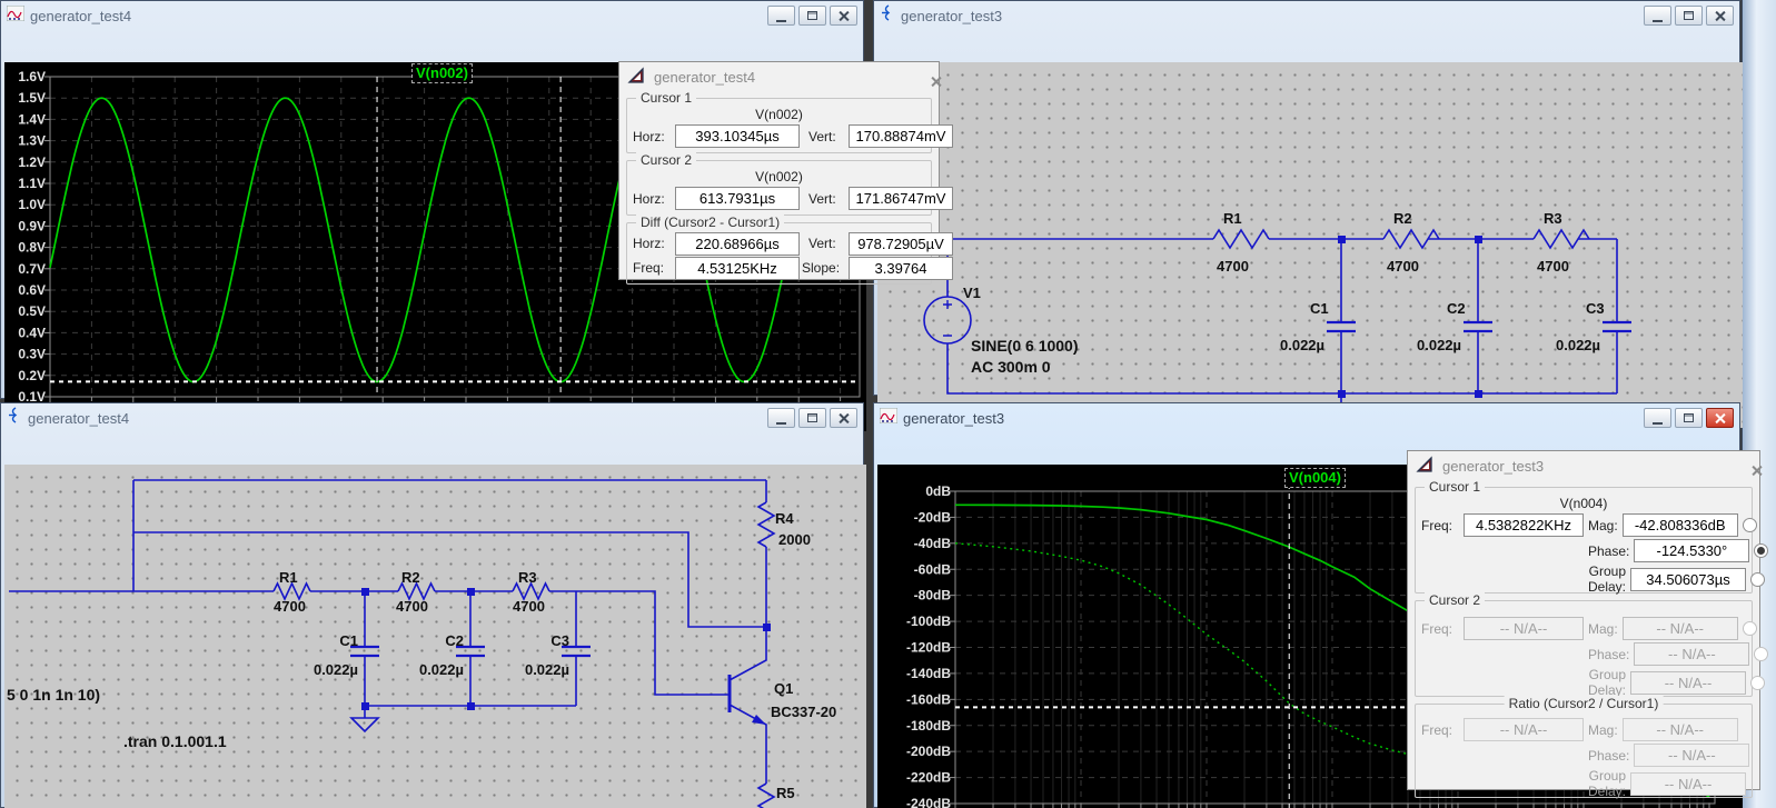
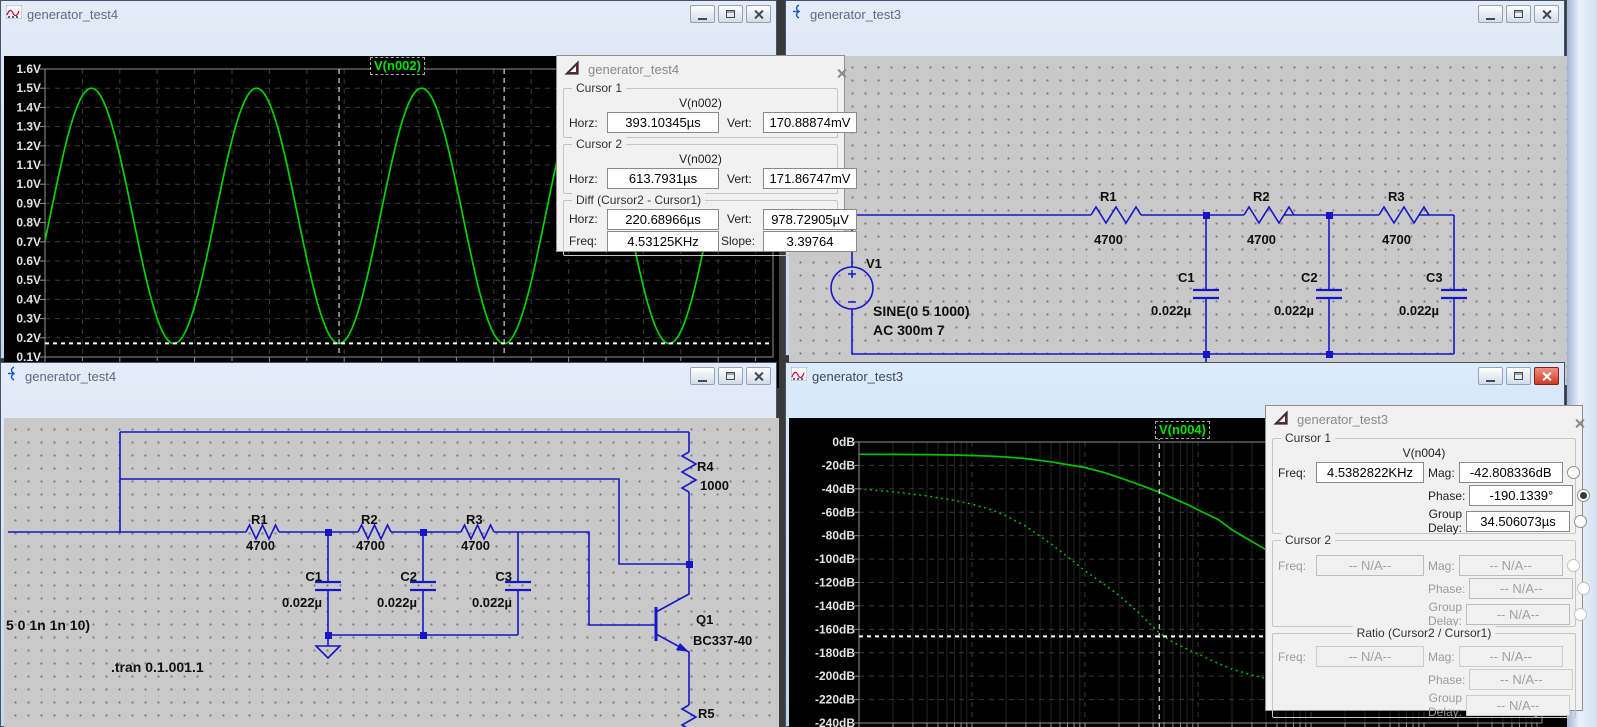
  generator_test4
  1.6V
  1.5V
  1.4V
  1.3V
  1.2V
  1.1V
  1.0V
  0.9V
  0.8V
  0.7V
  0.6V
  0.5V
  0.4V
  0.3V
  0.2V
  0.1V
  V(n002)
  generator_test3
  R1
  4700
  R2
  4700
  R3
  4700
  C1
  0.022µ
  C2
  0.022µ
  C3
  0.022µ
  V1
- SINE(0 6 1000)
+ SINE(0 5 1000)
- AC 300m 0
+ AC 300m 7
  generator_test4
  R1
  4700
  R2
  4700
  R3
  4700
  C1
  0.022µ
  C2
  0.022µ
  C3
  0.022µ
  R4
- 2000
+ 1000
  Q1
- BC337-20
+ BC337-40
  R5
  5 0 1n 1n 10)
  .tran 0.1.001.1
  generator_test3
  0dB
  -20dB
  -40dB
  -60dB
  -80dB
  -100dB
  -120dB
  -140dB
  -160dB
  -180dB
  -200dB
  -220dB
  -240dB
  V(n004)
  generator_test4
  Cursor 1
  V(n002)
  Horz:
  393.10345µs
  Vert:
  170.88874mV
  Cursor 2
  V(n002)
  Horz:
  613.7931µs
  Vert:
  171.86747mV
  Diff (Cursor2 - Cursor1)
  Horz:
  220.68966µs
  Vert:
  978.72905µV
  Freq:
  4.53125KHz
  Slope:
  3.39764
  generator_test3
  Cursor 1
  V(n004)
  Freq:
  4.5382822KHz
  Mag:
  -42.808336dB
  Phase:
- -124.5330°
+ -190.1339°
  Group Delay:
  34.506073µs
  Cursor 2
  Freq:
  -- N/A--
  Mag:
  -- N/A--
  Phase:
  -- N/A--
  Group Delay:
  -- N/A--
  Ratio (Cursor2 / Cursor1)
  Freq:
  -- N/A--
  Mag:
  -- N/A--
  Phase:
  -- N/A--
  Group Delay:
  -- N/A--
